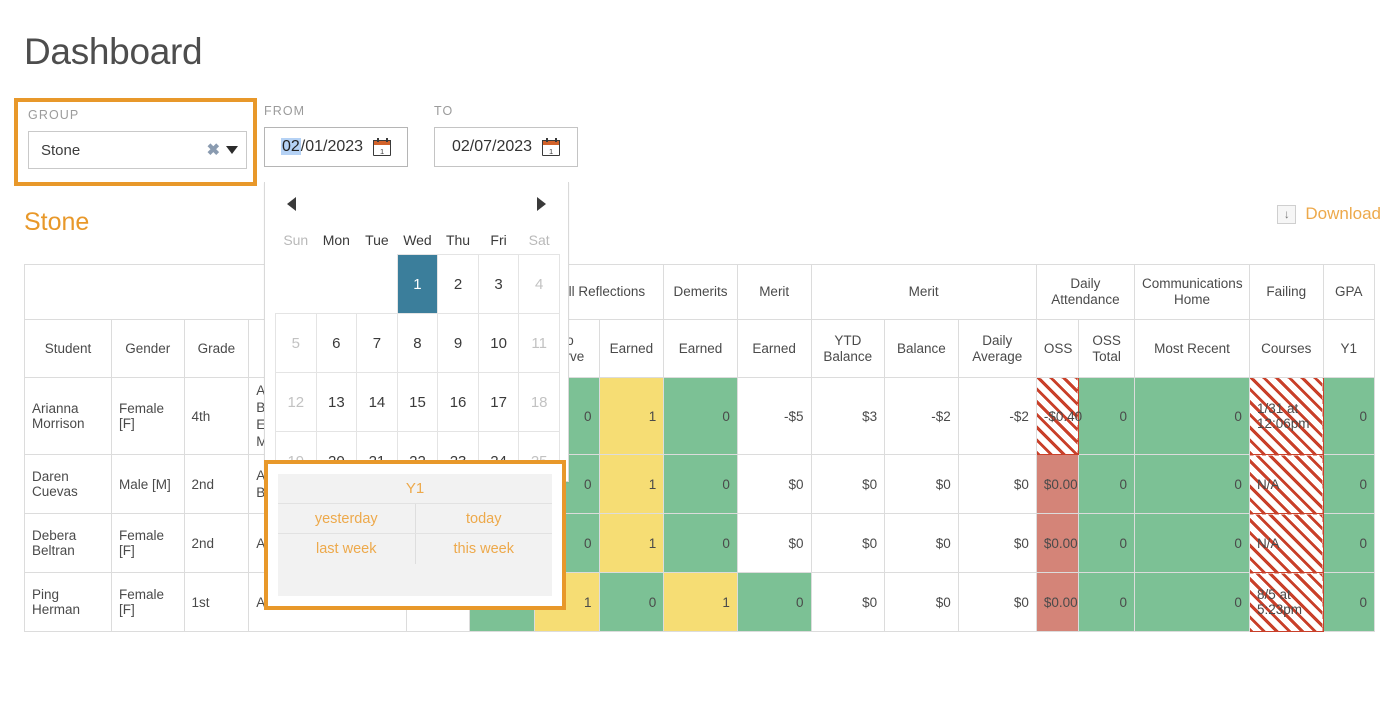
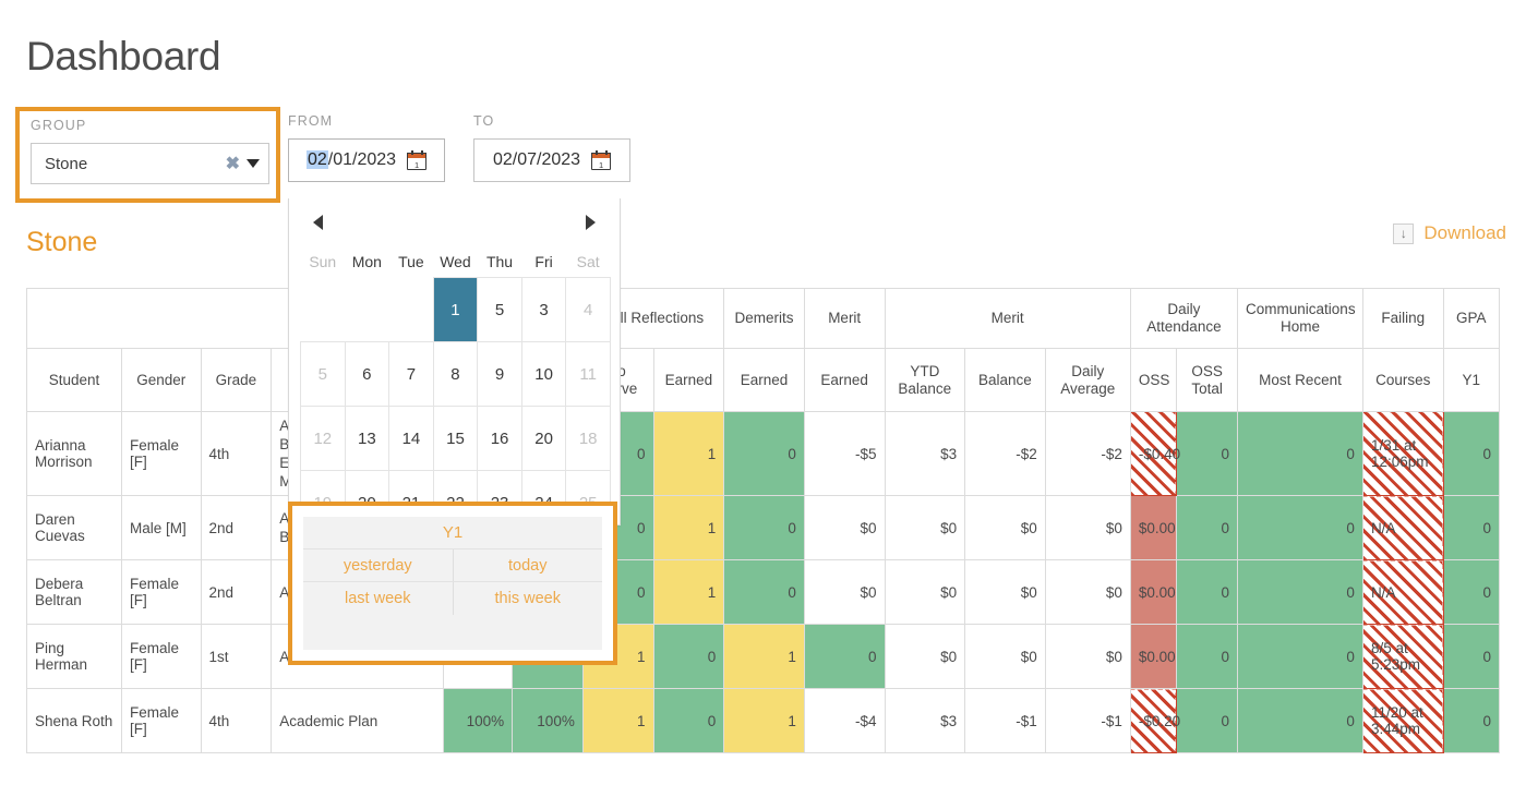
  Dashboard
  GROUP
  Stone
  ✖
  FROM
  02/01/2023
  1
  TO
  02/07/2023
  1
  Stone
  ↓
  Download
  		ll Reflections	Demerits	Merit	Merit	Daily Attendance	Communications Home	Failing	GPA
  Student	Gender	Grade				o ve	Earned	Earned	Earned	YTD Balance	Balance	Daily Average	OSS	OSS Total	Most Recent	Courses	Y1
  Debera Beltran	Female [F]	2nd	A			0	1	0	$0	$0	$0	$0	$0.00	0	0	N/A	0
  Ping Herman	Female [F]	1st	A			1	0	1	0	$0	$0	$0	$0.00	0	0	8/5 at 5:23pm	0
+ Shena Roth	Female [F]	4th	Academic Plan	100%	100%	1	0	1	-$4	$3	-$1	-$1	-$0.20	0	0	11/20 at 3:44pm	0
  Sun	Mon	Tue	Wed	Thu	Fri	Sat
- 			1	2	3	4
+ 			1	5	3	4
  5	6	7	8	9	10	11
- 12	13	14	15	16	17	18
+ 12	13	14	15	16	20	18
  Y1
  yesterday
  today
  last week
  this week
